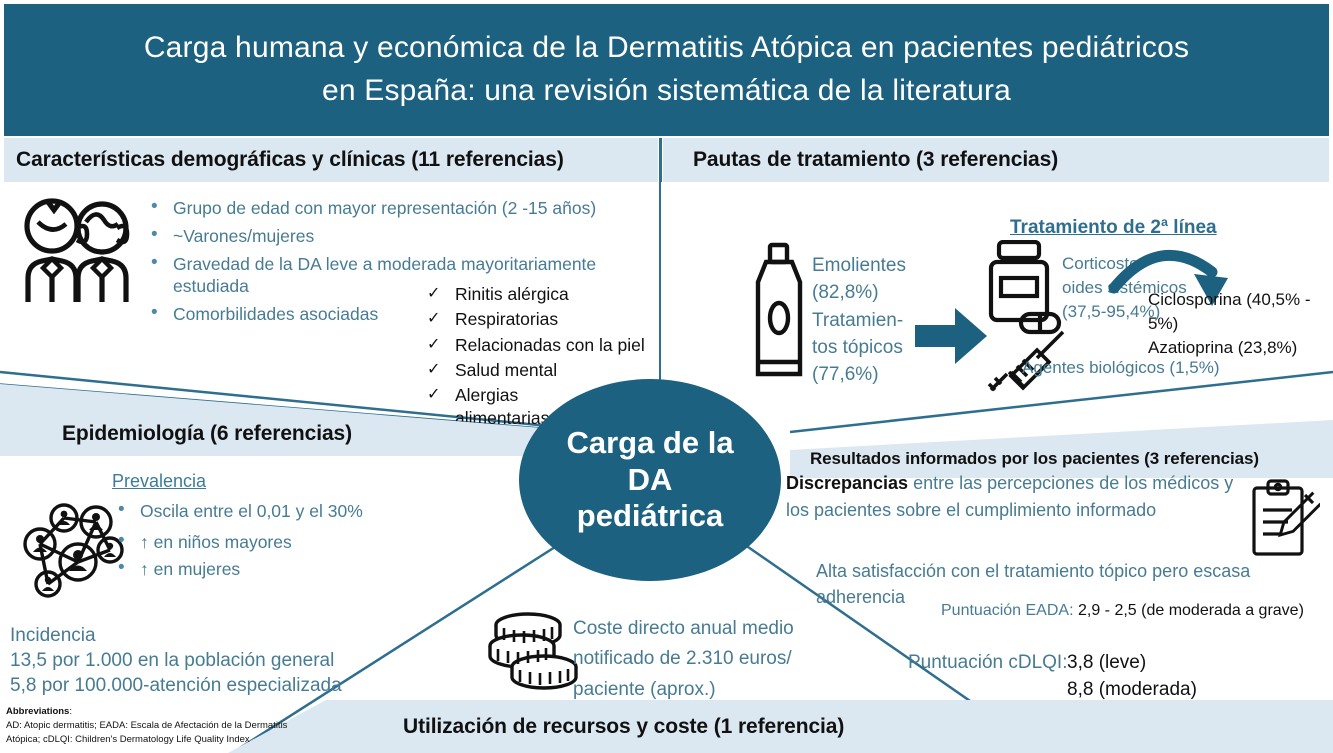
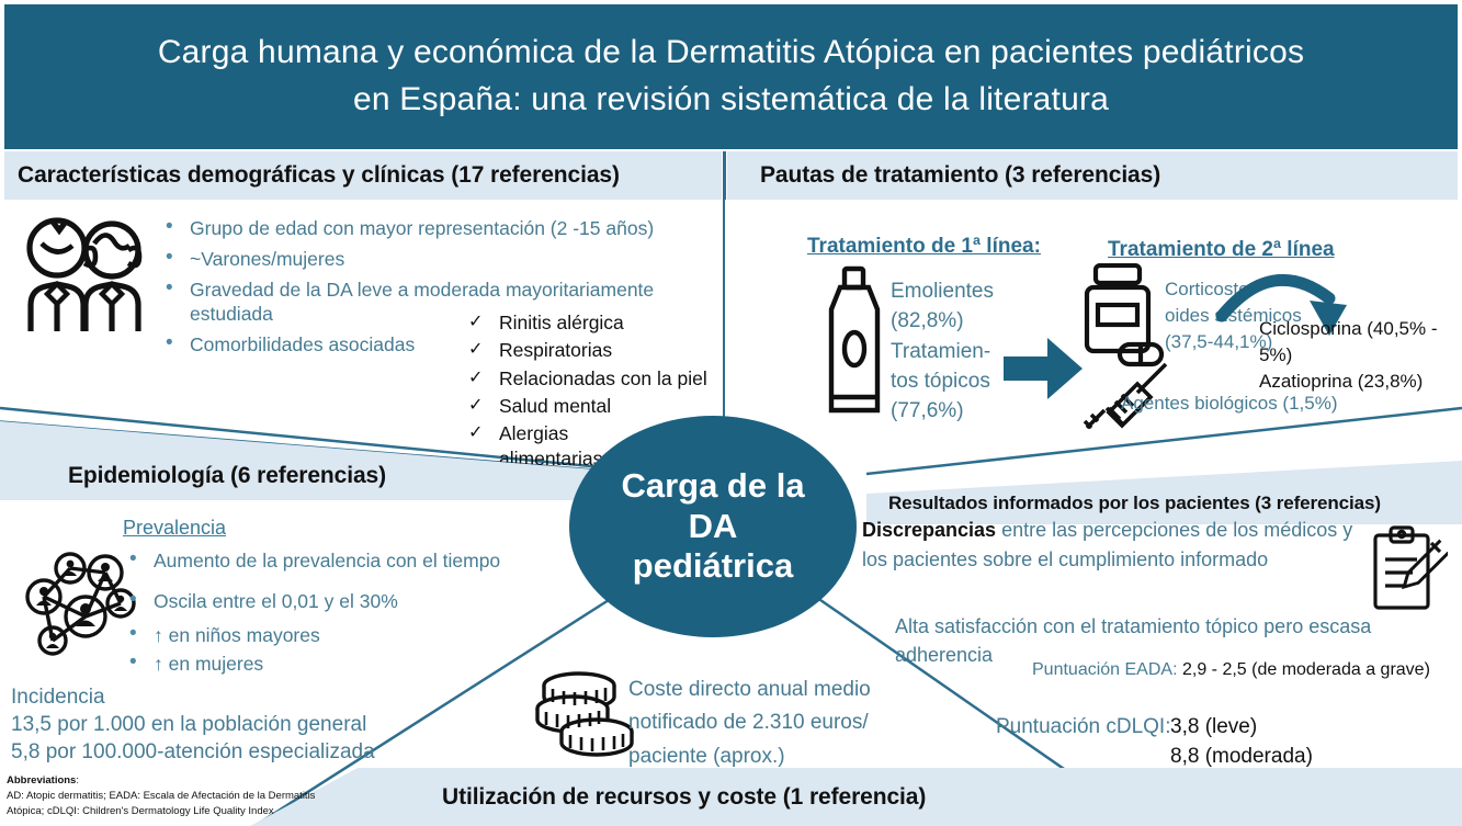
  Carga humana y económica de la Dermatitis Atópica en pacientes pediátricos
  en España: una revisión sistemática de la literatura
- Características demográficas y clínicas (11 referencias)
+ Características demográficas y clínicas (17 referencias)
  Grupo de edad con mayor representación (2 -15 años)
  ~Varones/mujeres
  Gravedad de la DA leve a moderada mayoritariamente estudiada
  Comorbilidades asociadas
  Rinitis alérgica
  Respiratorias
  Relacionadas con la piel
  Salud mental
  Alergias alimentaria
  Pautas de tratamiento (3 referencias)
+ Tratamiento de 1ª línea:
  Tratamiento de 2ª línea
  Emolientes
  (82,8%)
  Tratamien-
  tos tópicos
  (77,6%)
  Corticost
  oidesstémicos
- (37,5-95,4%)
+ (37,5-44,1%)
  Ciclosporina (40,5% - 5%)
  Azatioprina (23,8%)
  Agentes biológicos (1,5%)
  Epidemiología (6 referencias)
  Prevalencia
+ Aumento de la prevalencia con el tiempo
  Oscila entre el 0,01 y el 30%
  ↑ en niños mayores
  ↑ en mujeres
  Incidencia
  13,5 por 1.000 en la población general
  5,8 por 100.000-atención especializada
  Resultados informados por los pacientes (3 referencias)
  Discrepancias entre las percepciones de los médicos y
  los pacientes sobre el cumplimiento informado
  Alta satisfacción con el tratamiento tópico pero escasa
  adherencia
  Puntuación EADA: 2,9 - 2,5 (de moderada a grave)
  Puntuación cDLQI:
  3,8 (leve)
  8,8 (moderada)
  Utilización de recursos y coste (1 referencia)
  Coste directo anual medio
  notificado de 2.310 euros/
  paciente (aprox.)
  Abbreviations:
  AD: Atopic dermatitis; EADA: Escala de Afectación de la Dermatitis
  Atópica; cDLQI: Children's Dermatology Life Quality Index
  Carga de la
  DA
  pediátrica
